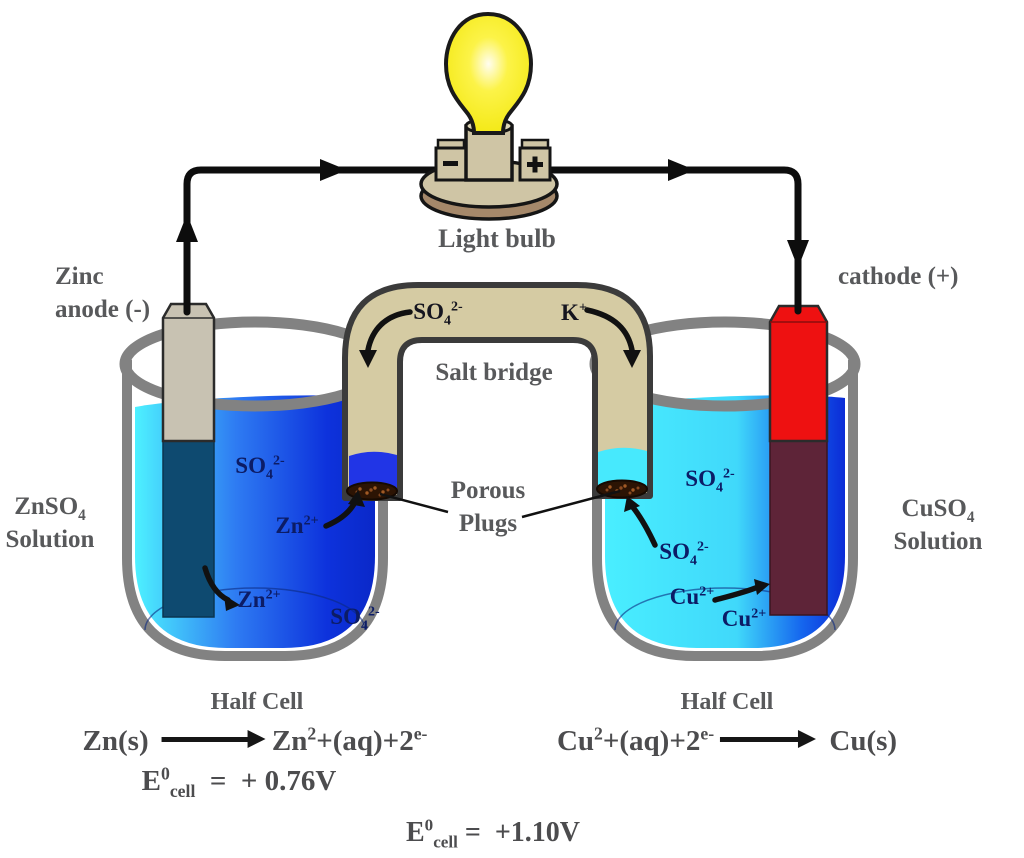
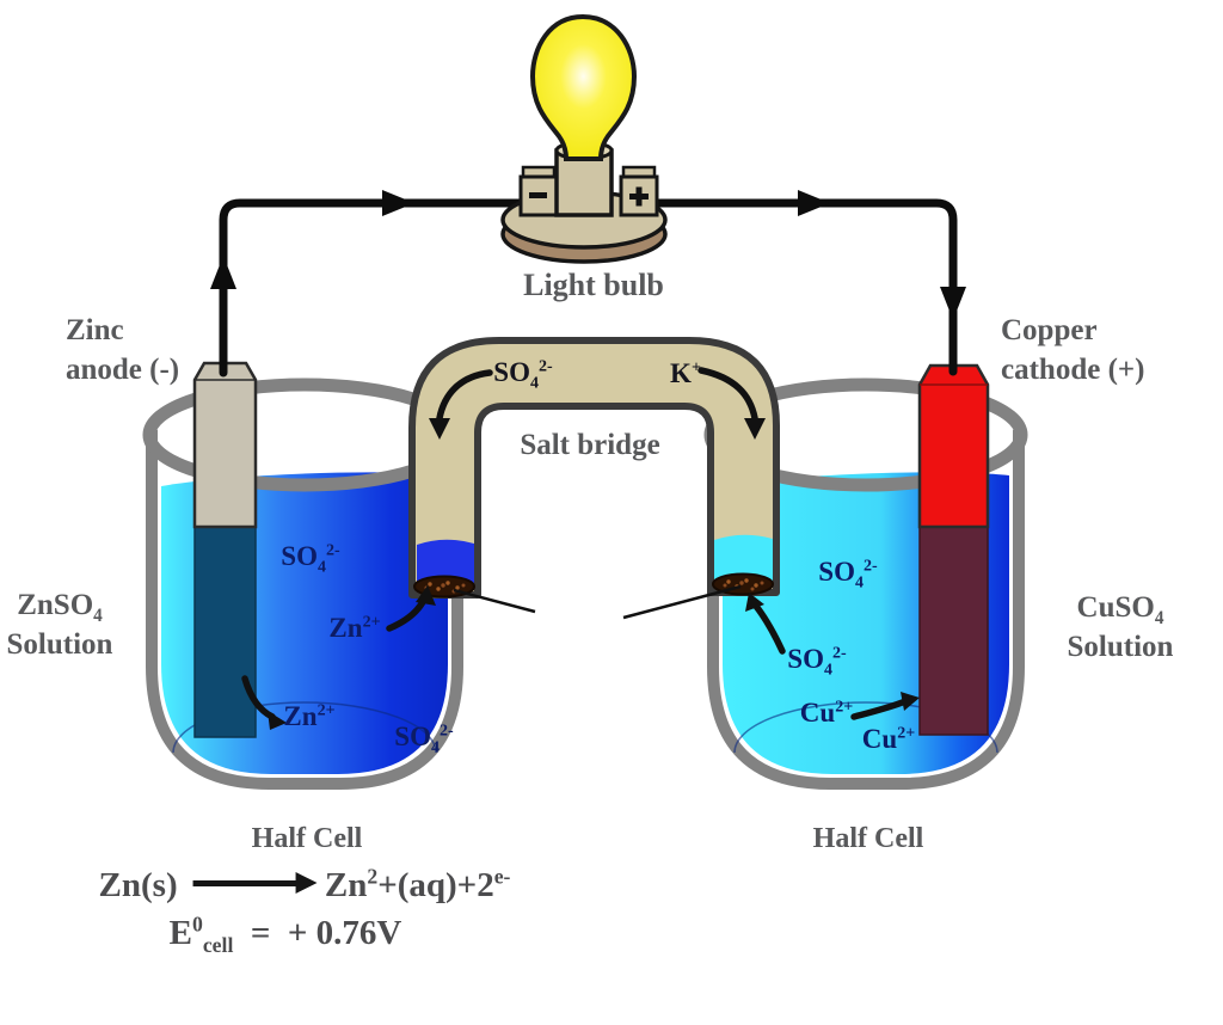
  Light bulb
  Zinc
  anode (-)
+ Copper
  cathode (+)
  SO42-
  K+
  Salt bridge
- Porous
- Plugs
  ZnSO4
  Solution
  CuSO4
  Solution
  SO42-
  Zn2+
  Zn2+
  SO42-
  SO42-
  SO42-
  Cu2+
  Cu2+
  Half Cell
  Half Cell
  Zn(s) Zn2+(aq)+2e-
  E0cell = + 0.76V
- Cu2+(aq)+2e- Cu(s)
- E0cell = +1.10V
